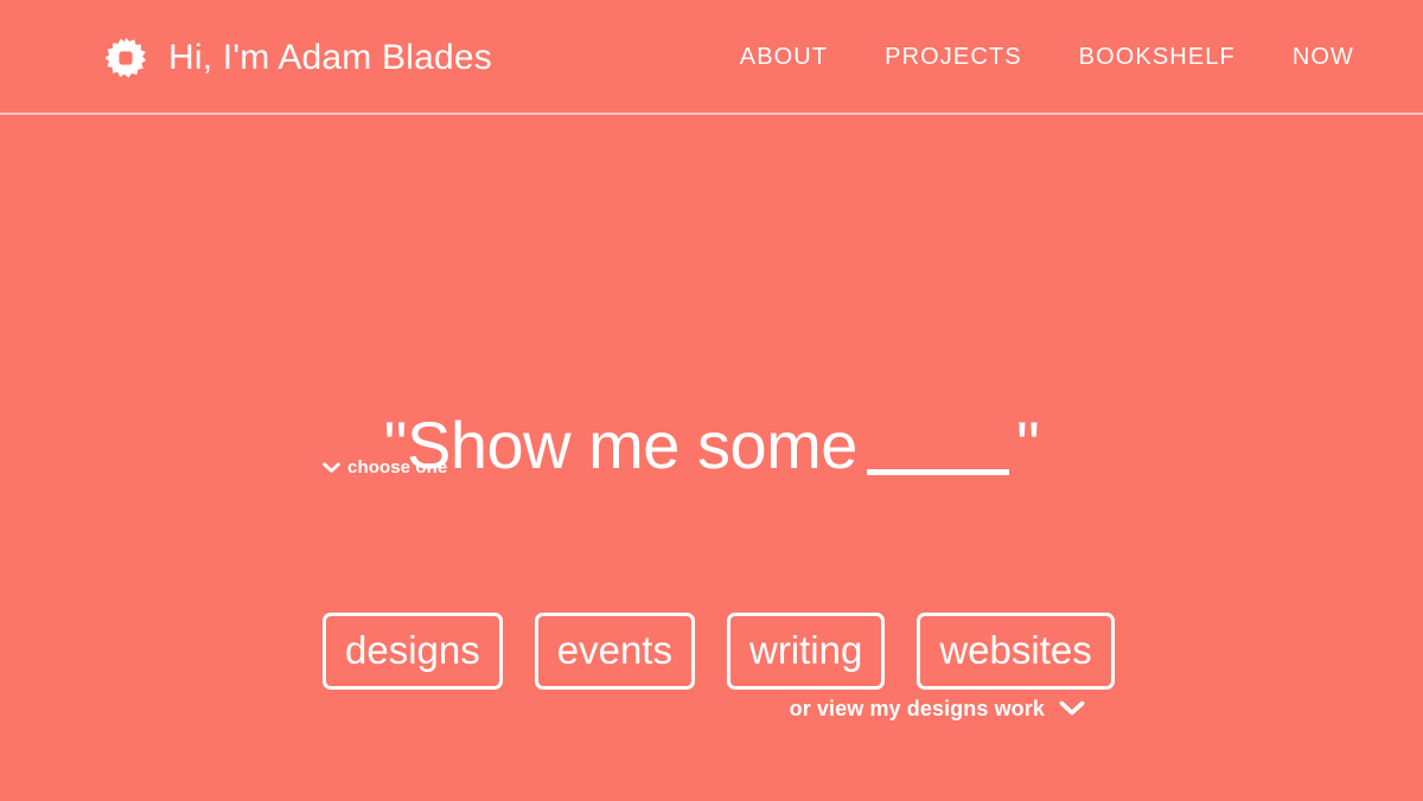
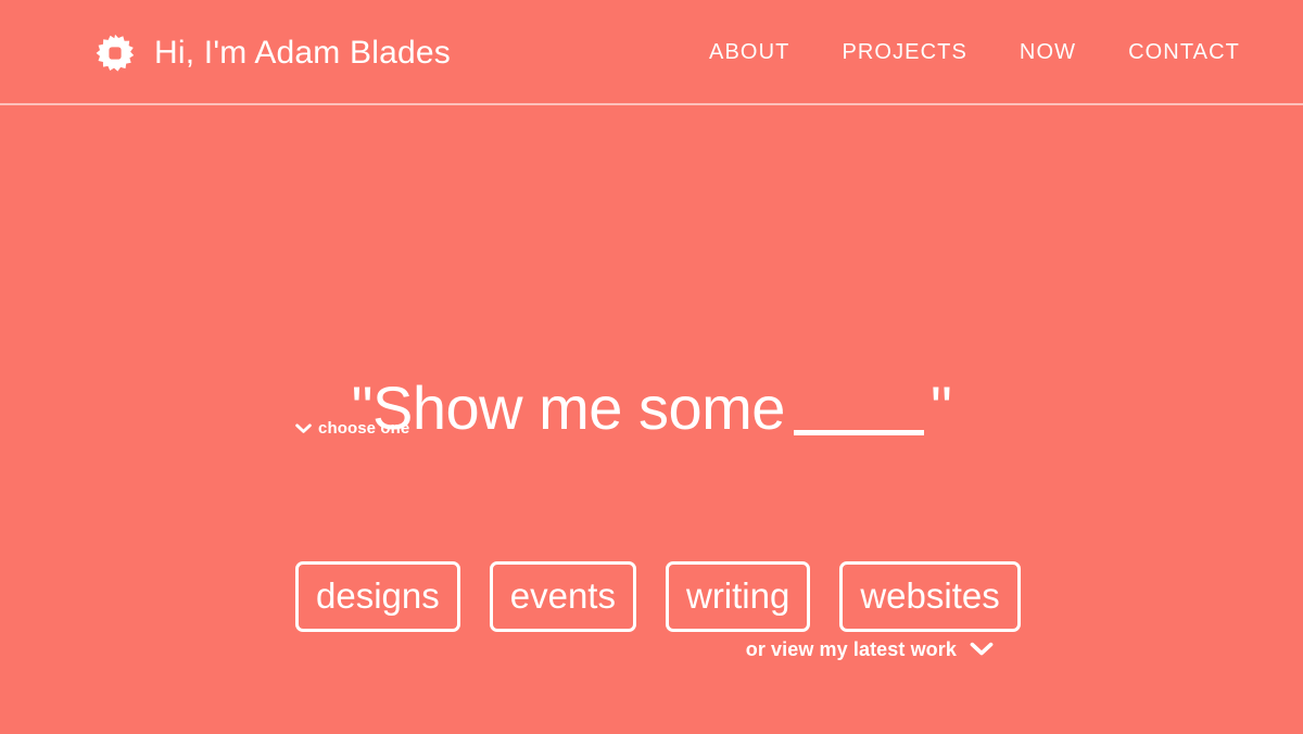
  Hi, I'm Adam Blades
  ABOUT
  PROJECTS
- BOOKSHELF
  NOW
+ CONTACT
  "Show me some "
  choose one
  designs
  events
  writing
  websites
- or view my designs work
+ or view my latest work
